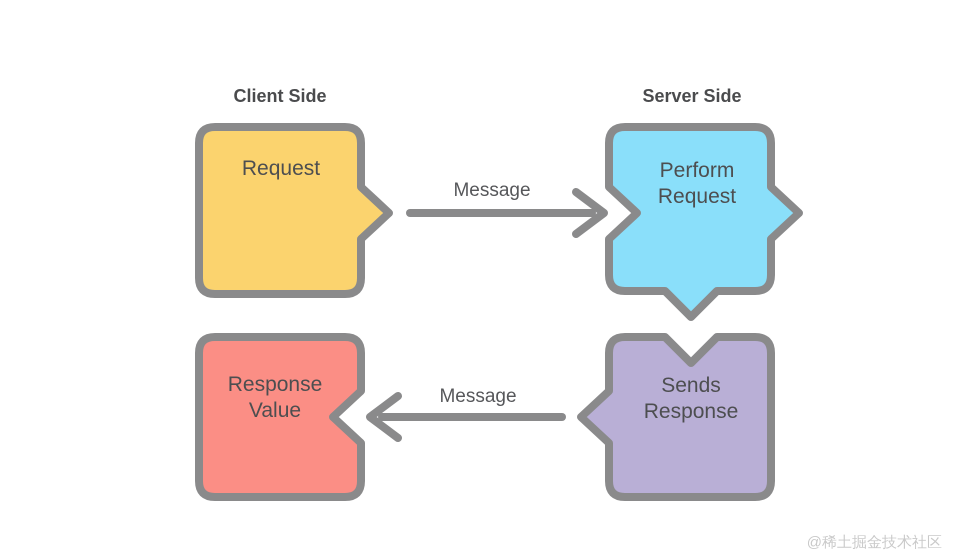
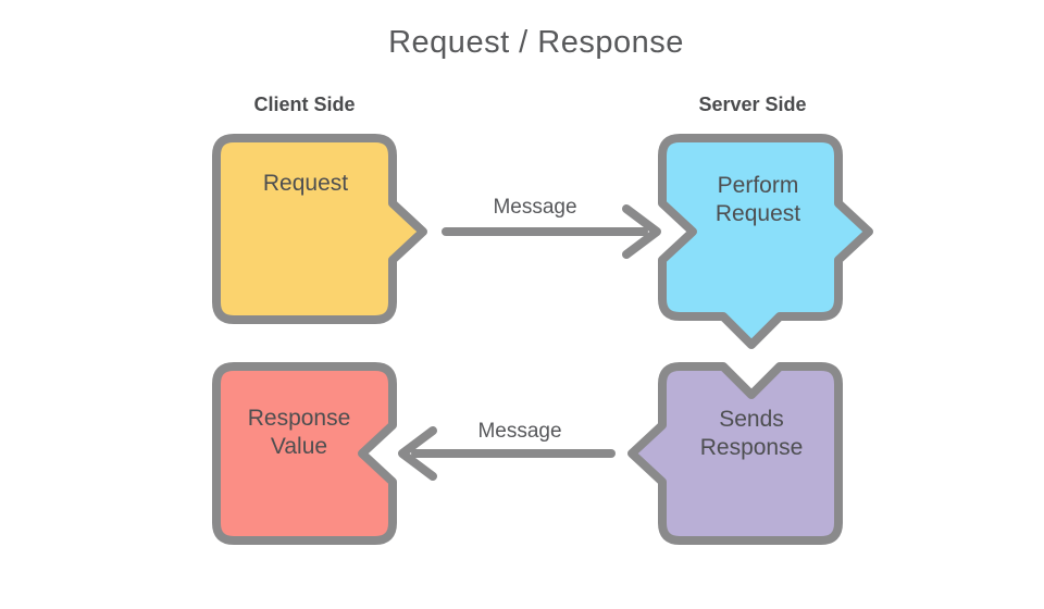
+ Request / Response
  Client Side
  Server Side
  Request
  Perform
  Request
  Response
  Value
  Sends
  Response
  Message
  Message
- @稀土掘金技术社区
